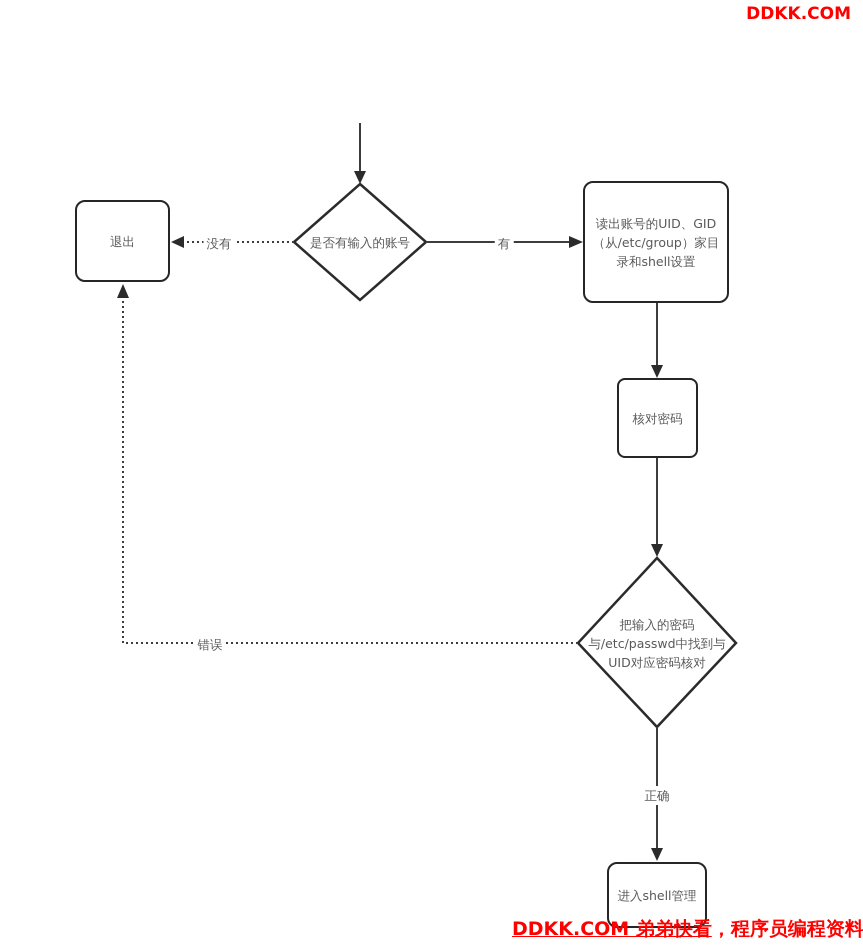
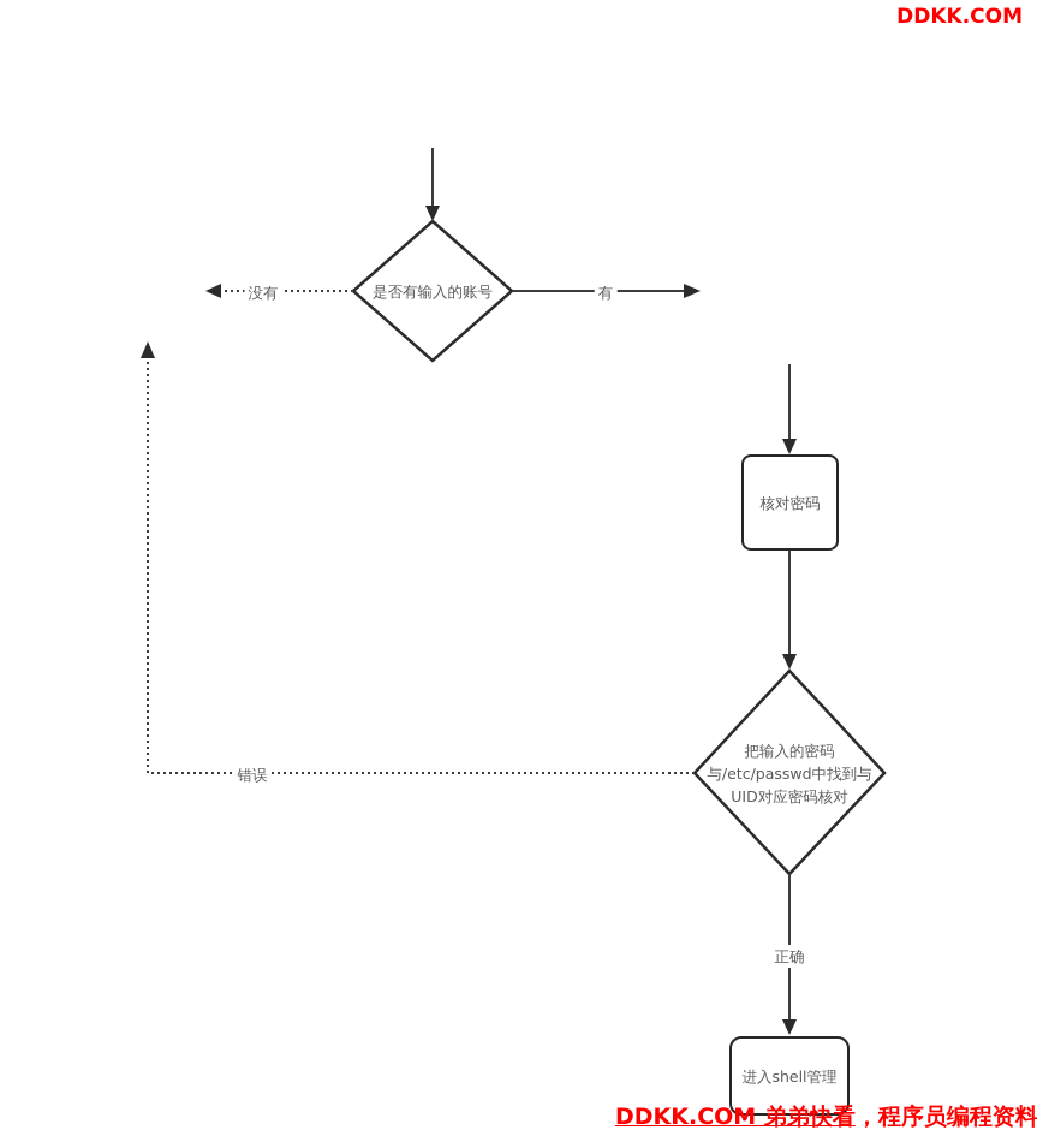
- 退出
- 读出账号的UID、GID
- （从/etc/group）家目
- 录和shell设置
  核对密码
  进入shell管理
  是否有输入的账号
  把输入的密码
  与/etc/passwd中找到与
  UID对应密码核对
  没有
  有
  错误
  正确
  DDKK.COM
  DDKK.COM 弟弟快看，程序员编程资料
